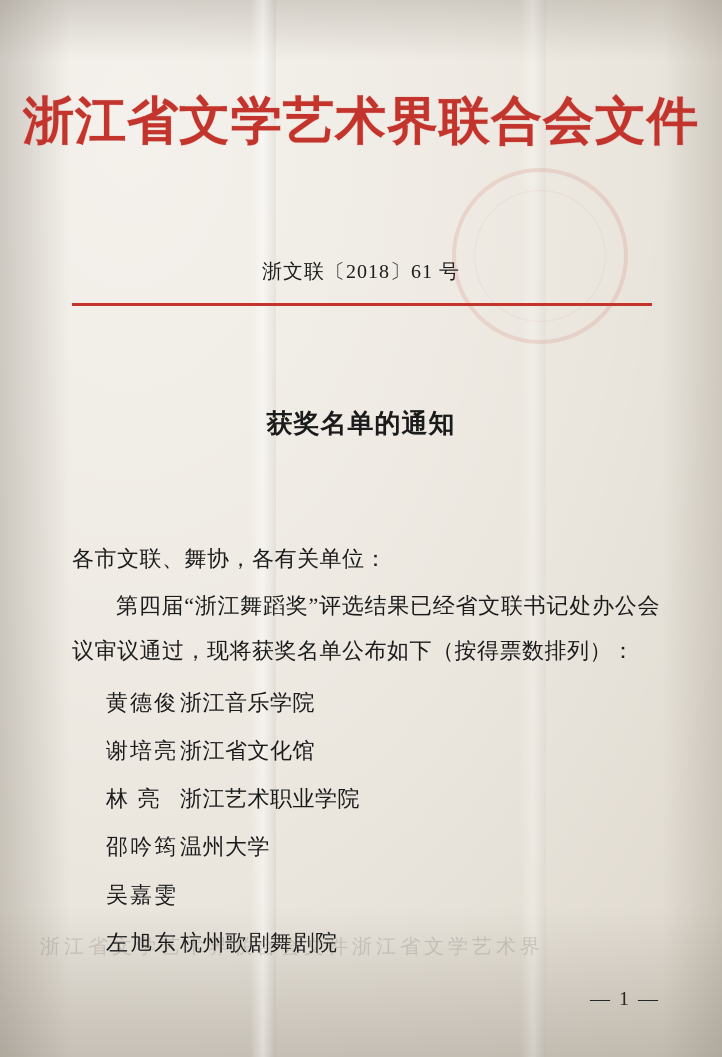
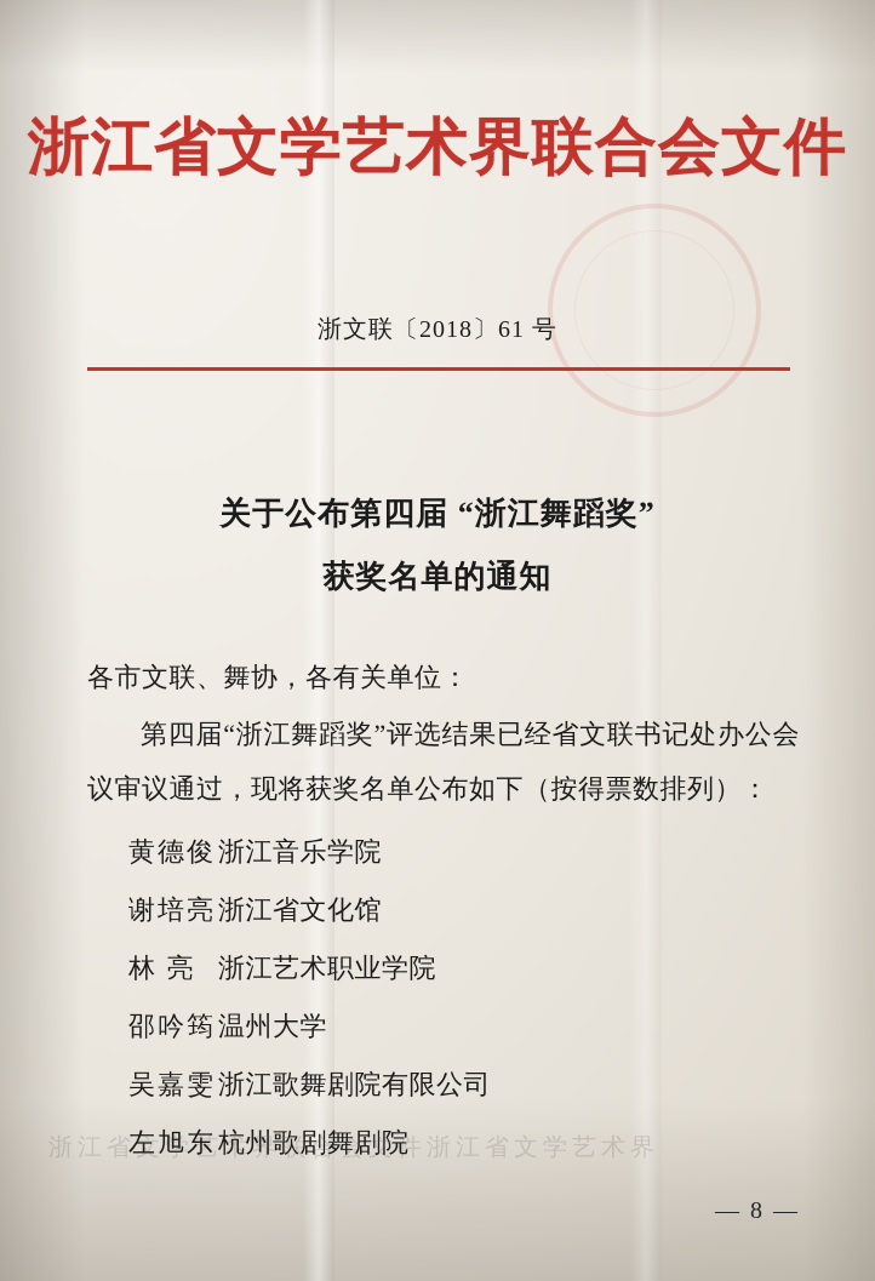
  浙江省文学艺术界联合会文件
  浙文联〔2018〕61 号
+ 关于公布第四届 “浙江舞蹈奖”
  获奖名单的通知
  各市文联、舞协，各有关单位：
  第四届“浙江舞蹈奖”评选结果已经省文联书记处办公会议审议通过，现将获奖名单公布如下（按得票数排列）：
  黄德俊
  浙江音乐学院
  谢培亮
  浙江省文化馆
  林 亮
  浙江艺术职业学院
  邵吟筠
  温州大学
  吴嘉雯
+ 浙江歌舞剧院有限公司
  左旭东
  杭州歌剧舞剧院
  浙江省文学艺术界联合会文件浙江省文学艺术界
- — 1 —
+ — 8 —
